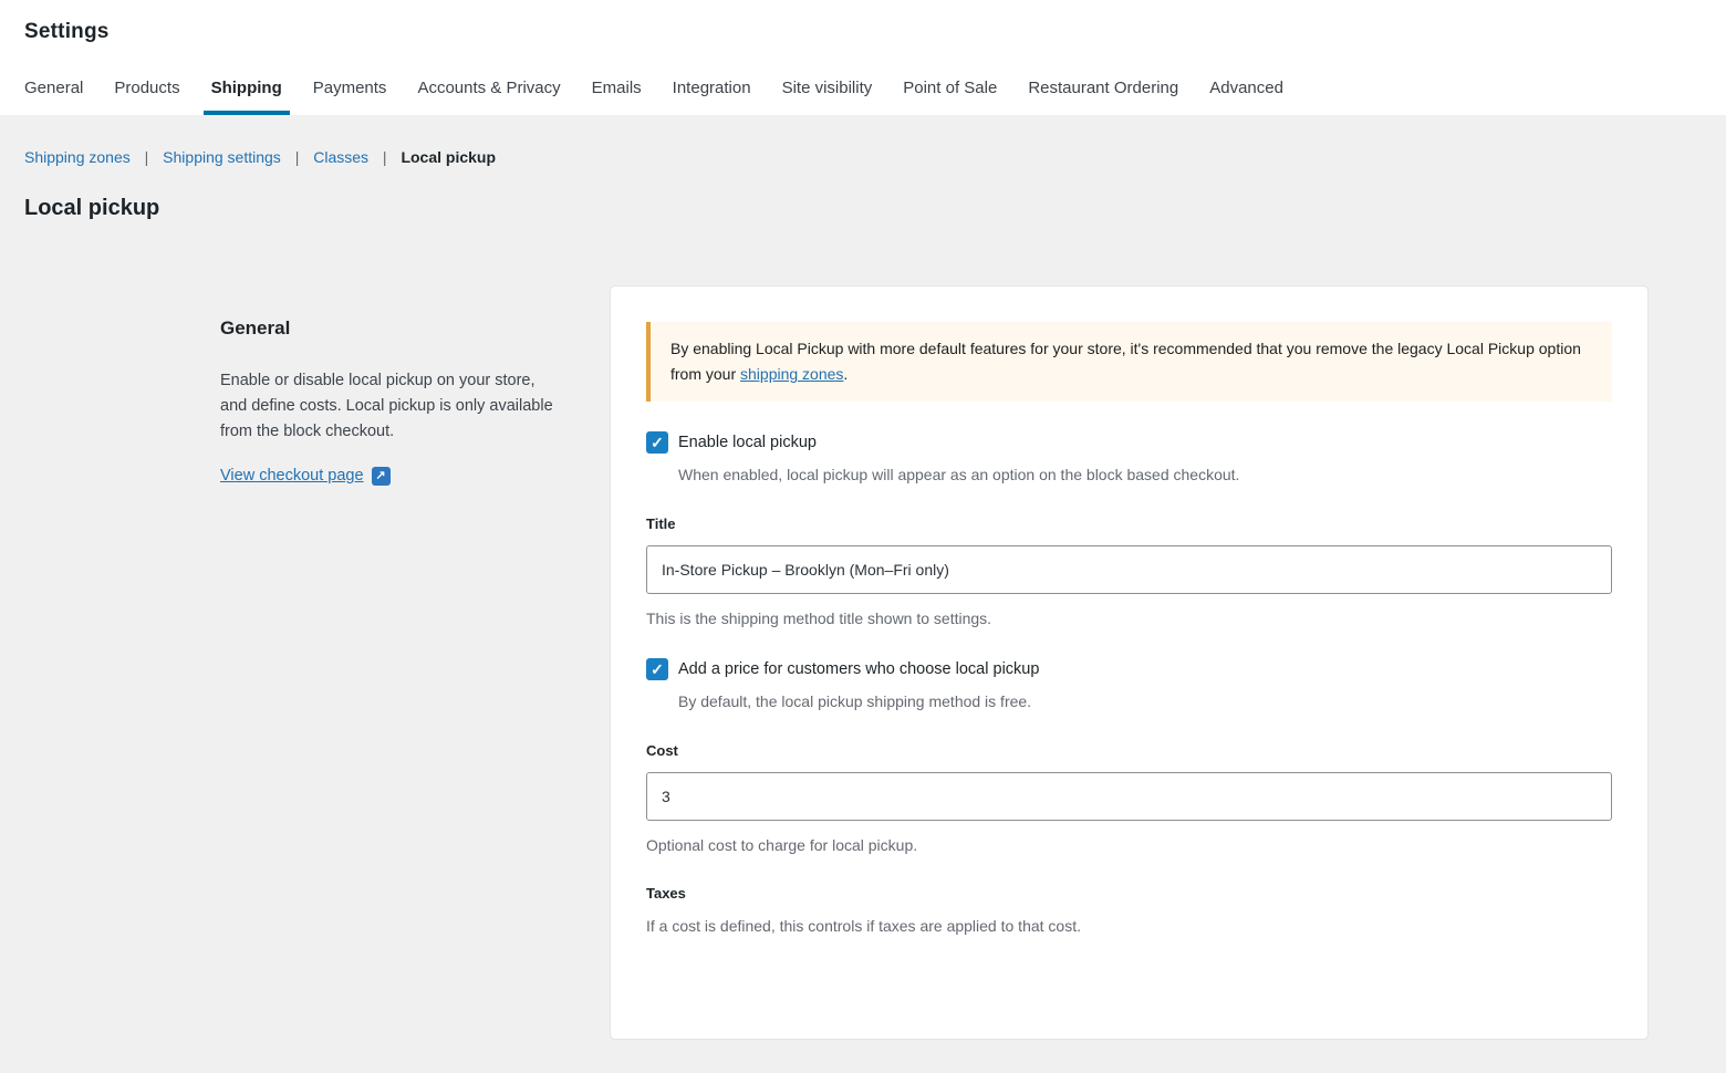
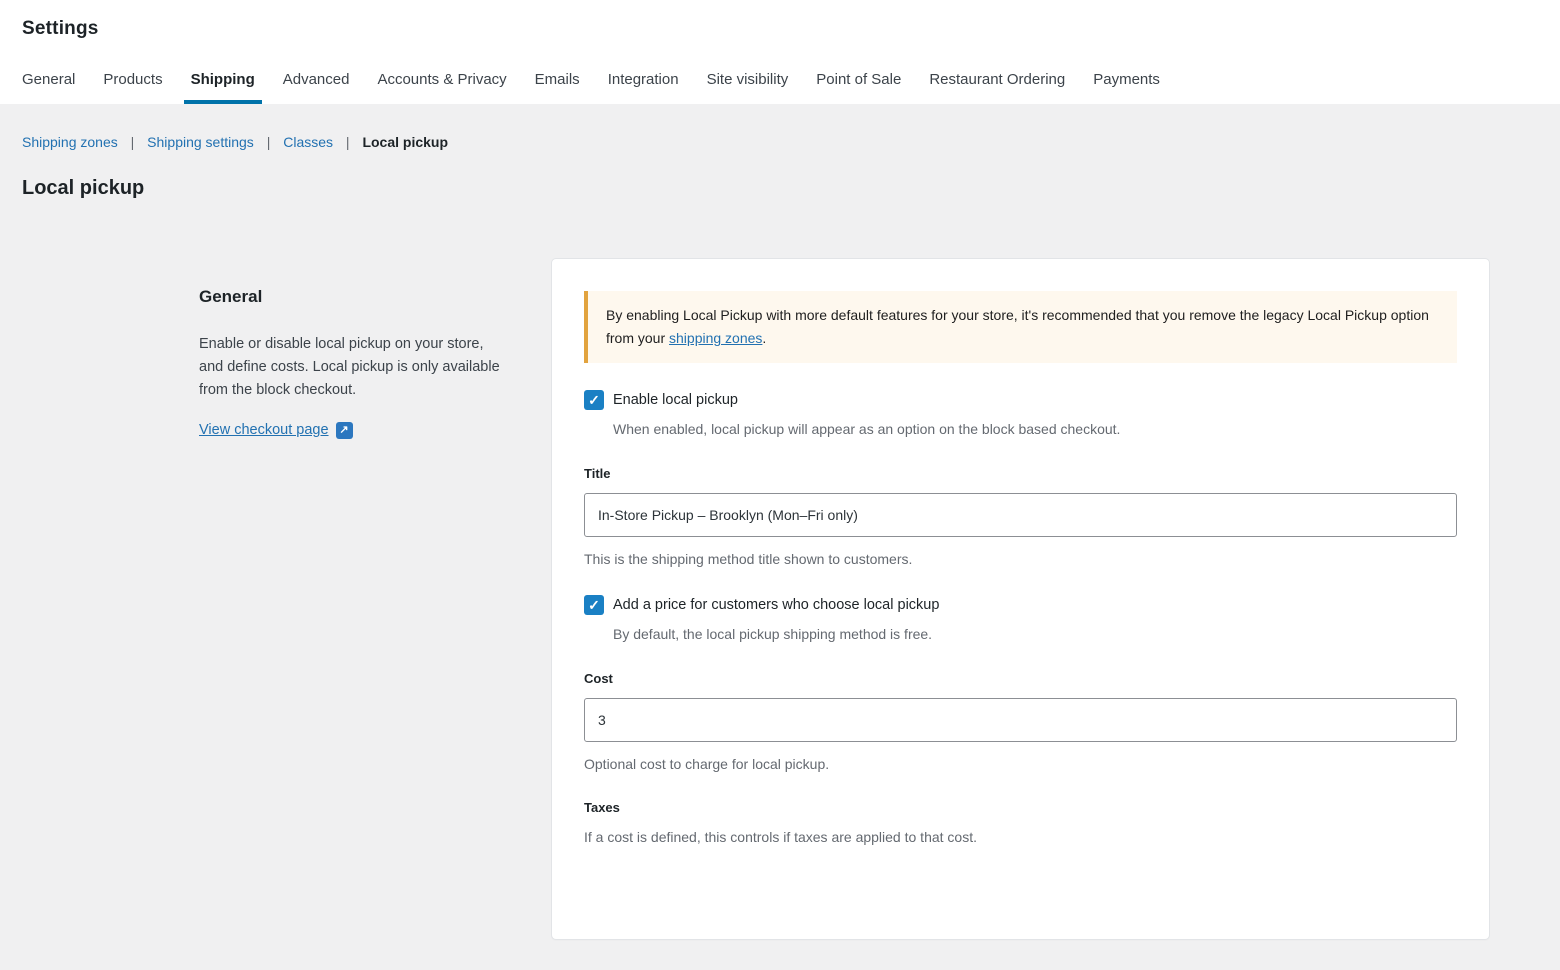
  Settings
  General
  Products
  Shipping
- Payments
+ Advanced
  Accounts & Privacy
  Emails
  Integration
  Site visibility
  Point of Sale
  Restaurant Ordering
- Advanced
+ Payments
  Shipping zones | Shipping settings | Classes | Local pickup
  Local pickup
  General
  Enable or disable local pickup on your store, and define costs. Local pickup is only available from the block checkout.
  View checkout page
  ↗
  By enabling Local Pickup with more default features for your store, it's recommended that you remove the legacy Local Pickup option from your shipping zones.
  ✓
  Enable local pickup
  When enabled, local pickup will appear as an option on the block based checkout.
  Title
  In-Store Pickup – Brooklyn (Mon–Fri only)
- This is the shipping method title shown to settings.
+ This is the shipping method title shown to customers.
  ✓
  Add a price for customers who choose local pickup
  By default, the local pickup shipping method is free.
  Cost
  3
  Optional cost to charge for local pickup.
  Taxes
  If a cost is defined, this controls if taxes are applied to that cost.
